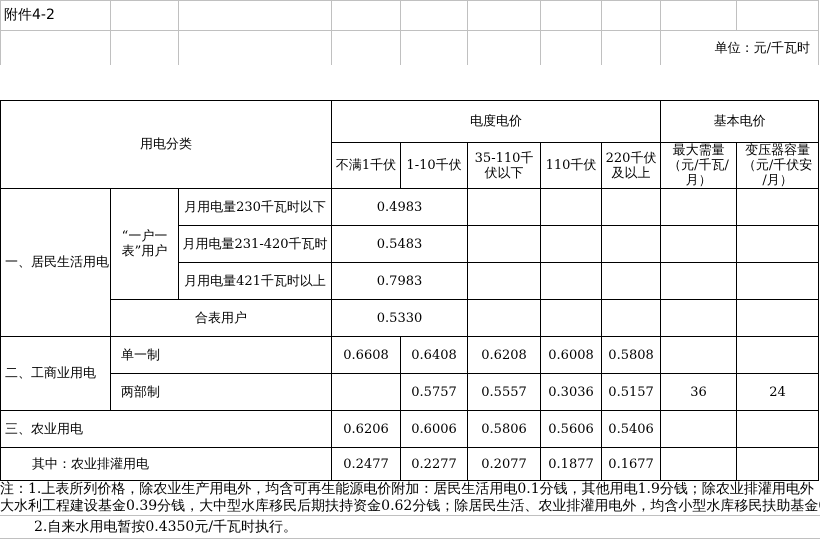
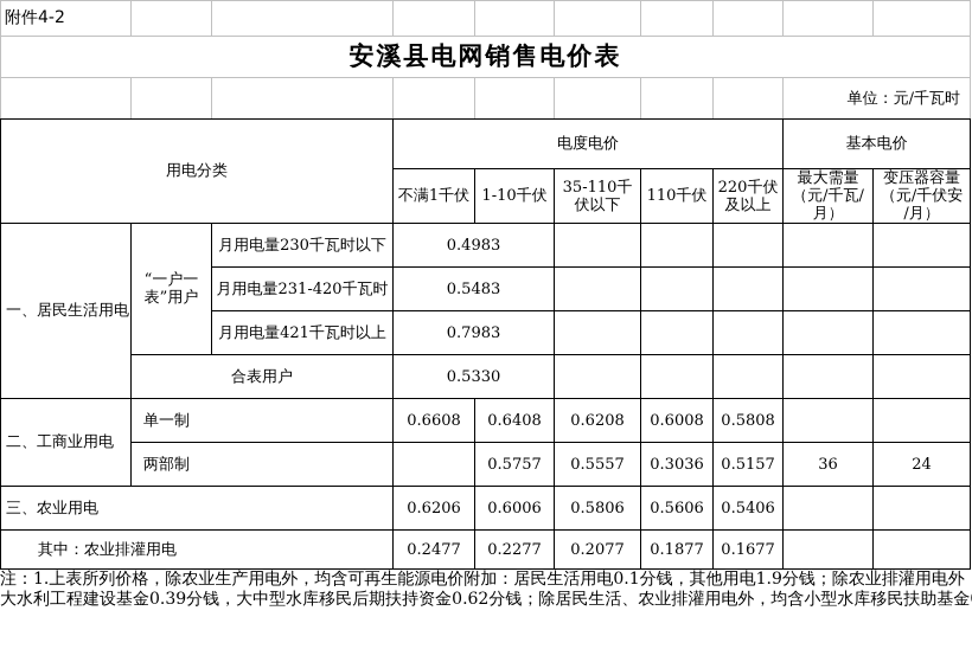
  附件4-2
+ 安溪县电网销售电价表
  								单位：元/千瓦时
  用电分类	电度电价	基本电价
  不满1千伏	1-10千伏	35-110千 伏以下	110千伏	220千伏 及以上	最大需量 （元/千瓦/ 月）	变压器容量 （元/千伏安 /月）
  一、居民生活用电	“一户一 表”用户	月用电量230千瓦时以下	0.4983
  月用电量231-420千瓦时	0.5483
  月用电量421千瓦时以上	0.7983
  合表用户	0.5330
  二、工商业用电	单一制	0.6608	0.6408	0.6208	0.6008	0.5808
  两部制		0.5757	0.5557	0.3036	0.5157	36	24
  三、农业用电	0.6206	0.6006	0.5806	0.5606	0.5406
  其中：农业排灌用电	0.2477	0.2277	0.2077	0.1877	0.1677
  注：1.上表所列价格，除农业生产用电外，均含可再生能源电价附加：居民生活用电0.1分钱，其他用电1.9分钱；除农业排灌用电外
  大水利工程建设基金0.39分钱，大中型水库移民后期扶持资金0.62分钱；除居民生活、农业排灌用电外，均含小型水库移民扶助基金
- 2.自来水用电暂按0.4350元/千瓦时执行。
